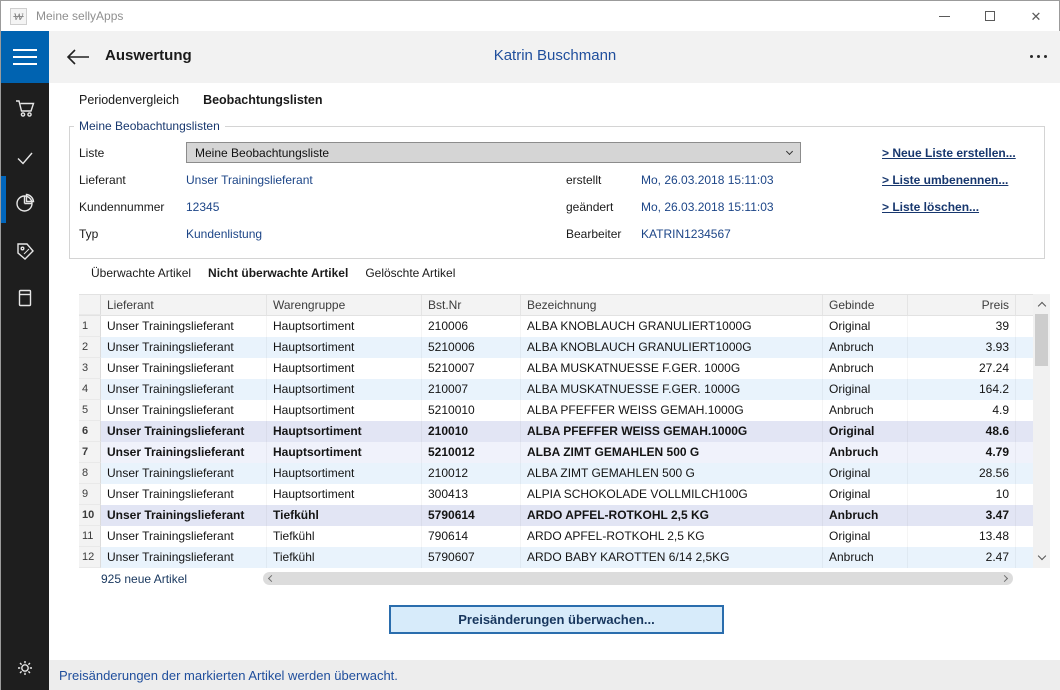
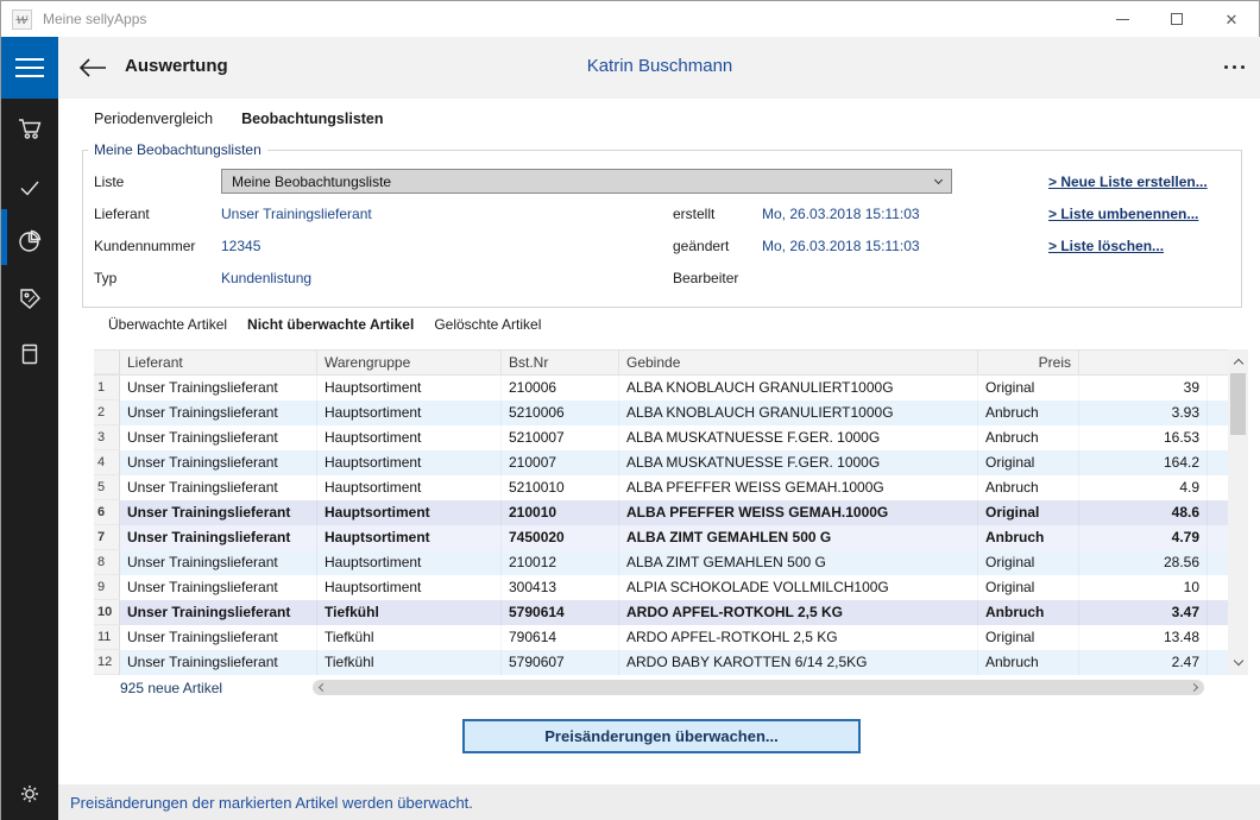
  w
  Meine sellyApps
  ✕
  Auswertung
  Katrin Buschmann
  Periodenvergleich
  Beobachtungslisten
  Meine Beobachtungslisten
  Liste
  Meine Beobachtungsliste
  Lieferant
  Unser Trainingslieferant
  erstellt
  Mo, 26.03.2018 15:11:03
  Kundennummer
  12345
  geändert
  Mo, 26.03.2018 15:11:03
  Typ
  Kundenlistung
  Bearbeiter
- KATRIN1234567
  > Neue Liste erstellen...
  > Liste umbenennen...
  > Liste löschen...
  Überwachte Artikel
  Nicht überwachte Artikel
  Gelöschte Artikel
  Lieferant
  Warengruppe
  Bst.Nr
- Bezeichnung
  Gebinde
  Preis
  1
  Unser Trainingslieferant
  Hauptsortiment
  210006
  ALBA KNOBLAUCH GRANULIERT1000G
  Original
  39
  2
  Unser Trainingslieferant
  Hauptsortiment
  5210006
  ALBA KNOBLAUCH GRANULIERT1000G
  Anbruch
  3.93
  3
  Unser Trainingslieferant
  Hauptsortiment
  5210007
  ALBA MUSKATNUESSE F.GER. 1000G
  Anbruch
- 27.24
+ 16.53
  4
  Unser Trainingslieferant
  Hauptsortiment
  210007
  ALBA MUSKATNUESSE F.GER. 1000G
  Original
  164.2
  5
  Unser Trainingslieferant
  Hauptsortiment
  5210010
  ALBA PFEFFER WEISS GEMAH.1000G
  Anbruch
  4.9
  6
  Unser Trainingslieferant
  Hauptsortiment
  210010
  ALBA PFEFFER WEISS GEMAH.1000G
  Original
  48.6
  7
  Unser Trainingslieferant
  Hauptsortiment
- 5210012
+ 7450020
  ALBA ZIMT GEMAHLEN 500 G
  Anbruch
  4.79
  8
  Unser Trainingslieferant
  Hauptsortiment
  210012
  ALBA ZIMT GEMAHLEN 500 G
  Original
  28.56
  9
  Unser Trainingslieferant
  Hauptsortiment
  300413
  ALPIA SCHOKOLADE VOLLMILCH100G
  Original
  10
  10
  Unser Trainingslieferant
  Tiefkühl
  5790614
  ARDO APFEL-ROTKOHL 2,5 KG
  Anbruch
  3.47
  11
  Unser Trainingslieferant
  Tiefkühl
  790614
  ARDO APFEL-ROTKOHL 2,5 KG
  Original
  13.48
  12
  Unser Trainingslieferant
  Tiefkühl
  5790607
  ARDO BABY KAROTTEN 6/14 2,5KG
  Anbruch
  2.47
  925 neue Artikel
  Preisänderungen überwachen...
  Preisänderungen der markierten Artikel werden überwacht.
